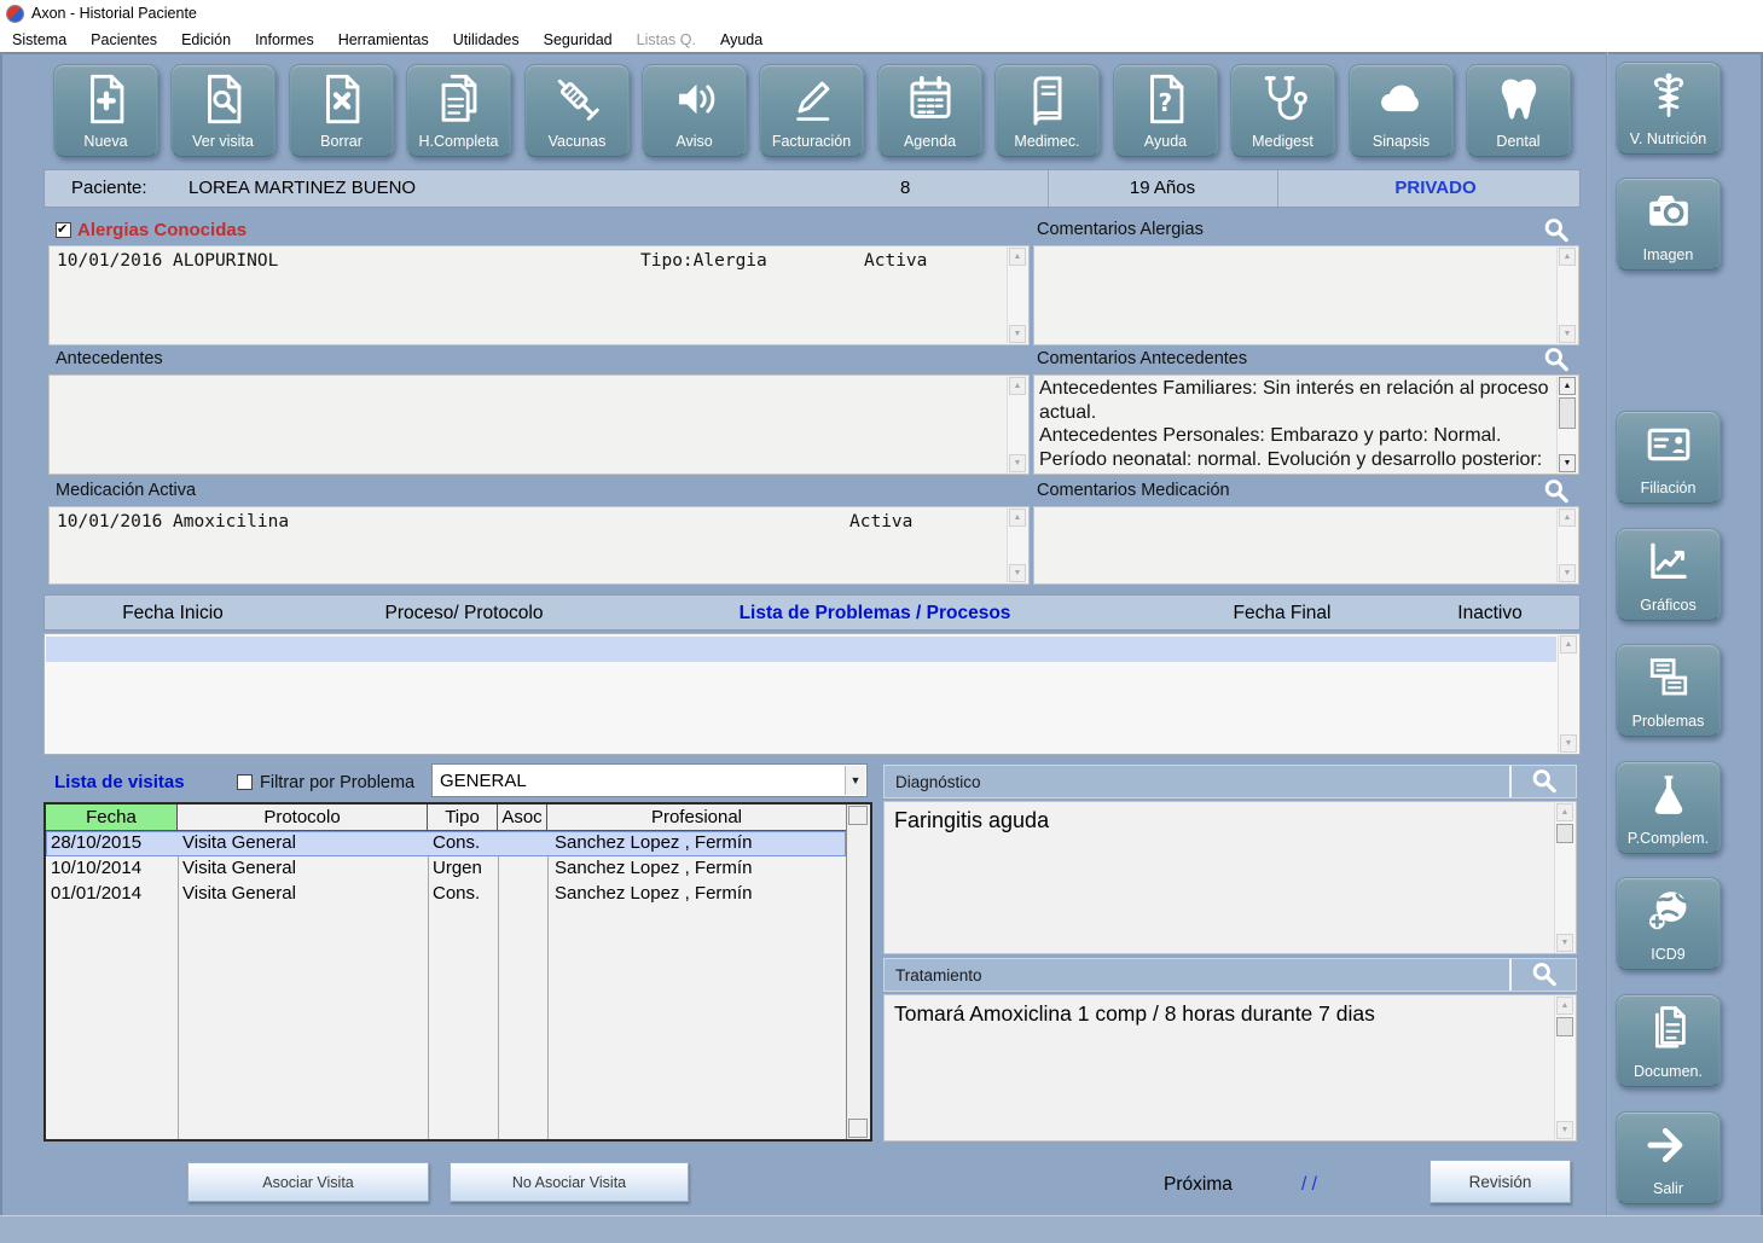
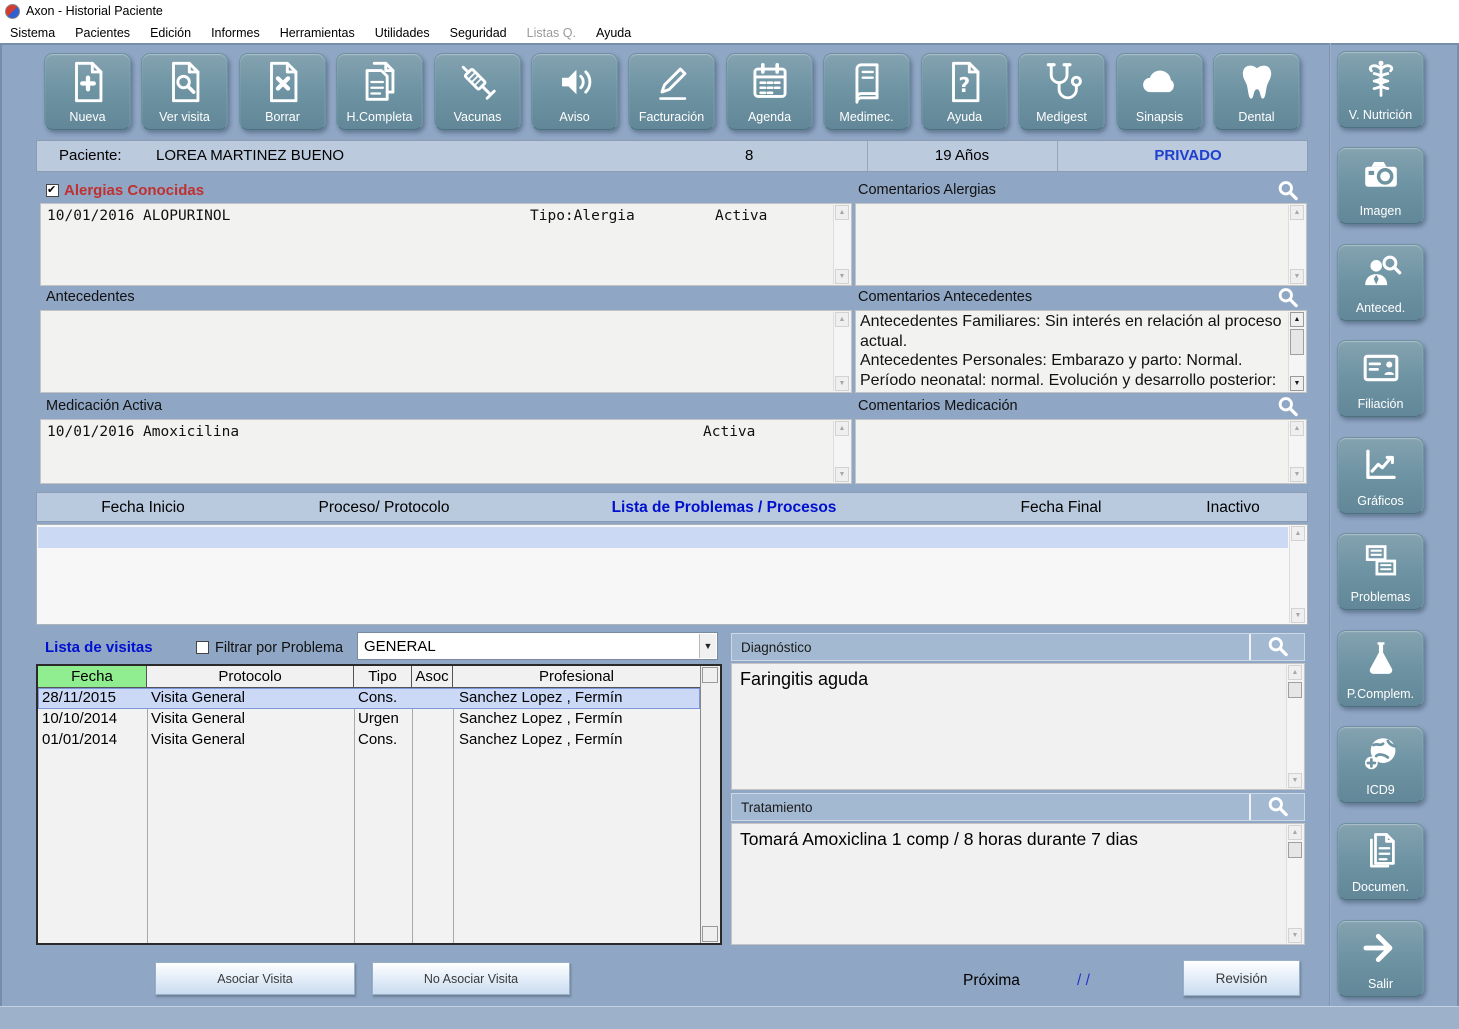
  Axon - Historial Paciente
  Sistema
  Pacientes
  Edición
  Informes
  Herramientas
  Utilidades
  Seguridad
  Listas Q.
  Ayuda
  Nueva
  Ver visita
  Borrar
  H.Completa
  Vacunas
  Aviso
  Facturación
  Agenda
  Medimec.
  ?
  Ayuda
  Medigest
  Sinapsis
  Dental
  V. Nutrición
  Imagen
+ Anteced.
  Filiación
  Gráficos
  Problemas
  P.Complem.
  ICD9
  Documen.
  Salir
  Paciente:
  LOREA MARTINEZ BUENO
  8
  19 Años
  PRIVADO
  Alergias Conocidas
  10/01/2016 ALOPURINOL
  Tipo:Alergia
  Activa
  Comentarios Alergias
  Antecedentes
  Comentarios Antecedentes
  Antecedentes Familiares: Sin interés en relación al proceso actual.
  Antecedentes Personales: Embarazo y parto: Normal. Período neonatal: normal. Evolución y desarrollo posterior:
  Medicación Activa
  10/01/2016 Amoxicilina
  Activa
  Comentarios Medicación
  Fecha Inicio
  Proceso/ Protocolo
  Lista de Problemas / Procesos
  Fecha Final
  Inactivo
  Lista de visitas
  Filtrar por Problema
  GENERAL
  Fecha
  Protocolo
  Tipo
  Asoc
  Profesional
- 28/10/2015
+ 28/11/2015
  Visita General
  Cons.
  Sanchez Lopez , Fermín
  10/10/2014
  Visita General
  Urgen
  Sanchez Lopez , Fermín
  01/01/2014
  Visita General
  Cons.
  Sanchez Lopez , Fermín
  Diagnóstico
  Faringitis aguda
  Tratamiento
  Tomará Amoxiclina 1 comp / 8 horas durante 7 dias
  Asociar Visita
  No Asociar Visita
  Próxima
  / /
  Revisión
